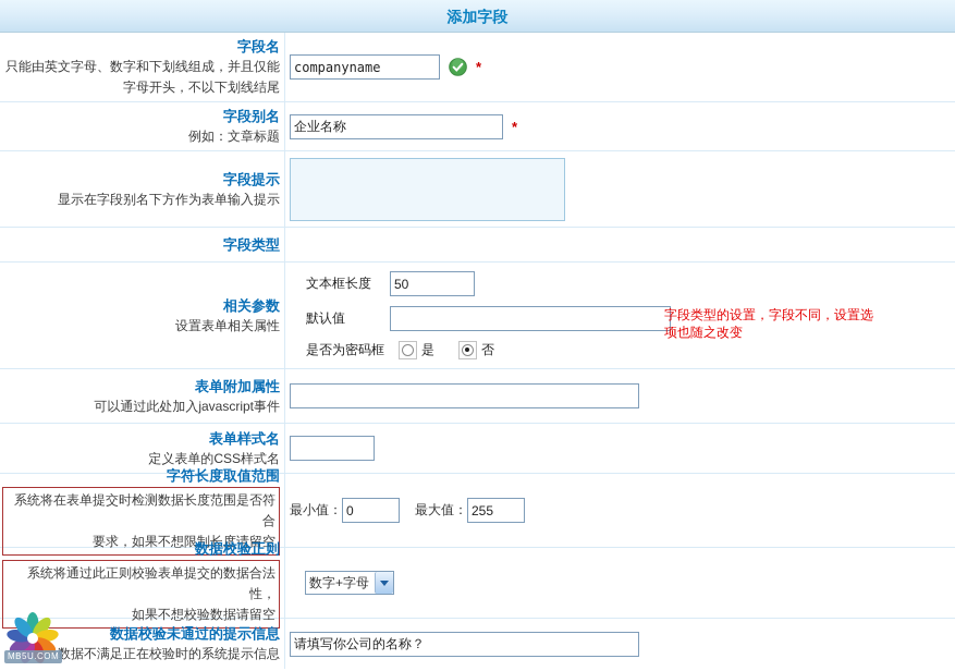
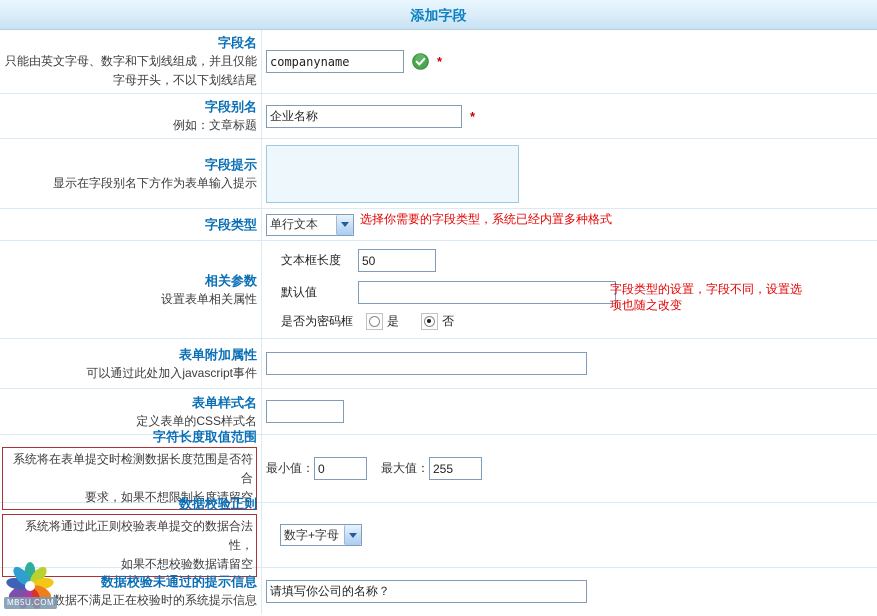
  添加字段
  字段名
  只能由英文字母、数字和下划线组成，并且仅能
  字母开头，不以下划线结尾
  companyname
  *
  字段别名
  例如：文章标题
  企业名称
  *
  字段提示
  显示在字段别名下方作为表单输入提示
  字段类型
+ 单行文本
+ 选择你需要的字段类型，系统已经内置多种格式
  相关参数
  设置表单相关属性
  文本框长度
  50
  默认值
  是否为密码框
  是
  否
  字段类型的设置，字段不同，设置选项也随之改变
  表单附加属性
  可以通过此处加入javascript事件
  表单样式名
  定义表单的CSS样式名
  字符长度取值范围
  系统将在表单提交时检测数据长度范围是否符合
  要求，如果不想限制长度请留空
  最小值：
  0
  最大值：
  255
  数据校验正则
  系统将通过此正则校验表单提交的数据合法性，
  如果不想校验数据请留空
  数字+字母
  数据校验未通过的提示信息
  单数据不满足正在校验时的系统提示信息
  请填写你公司的名称？
  MB5U.COM
